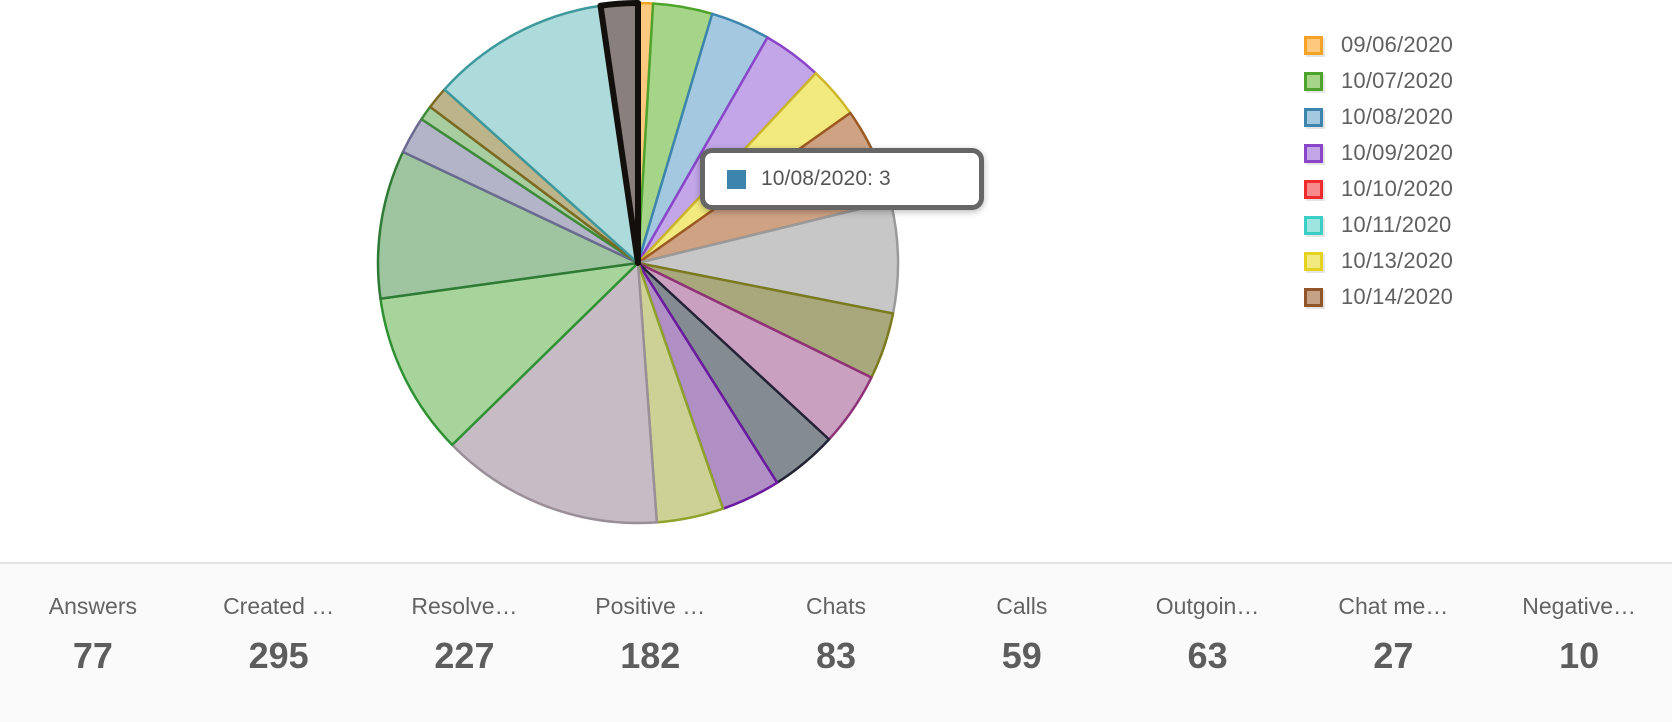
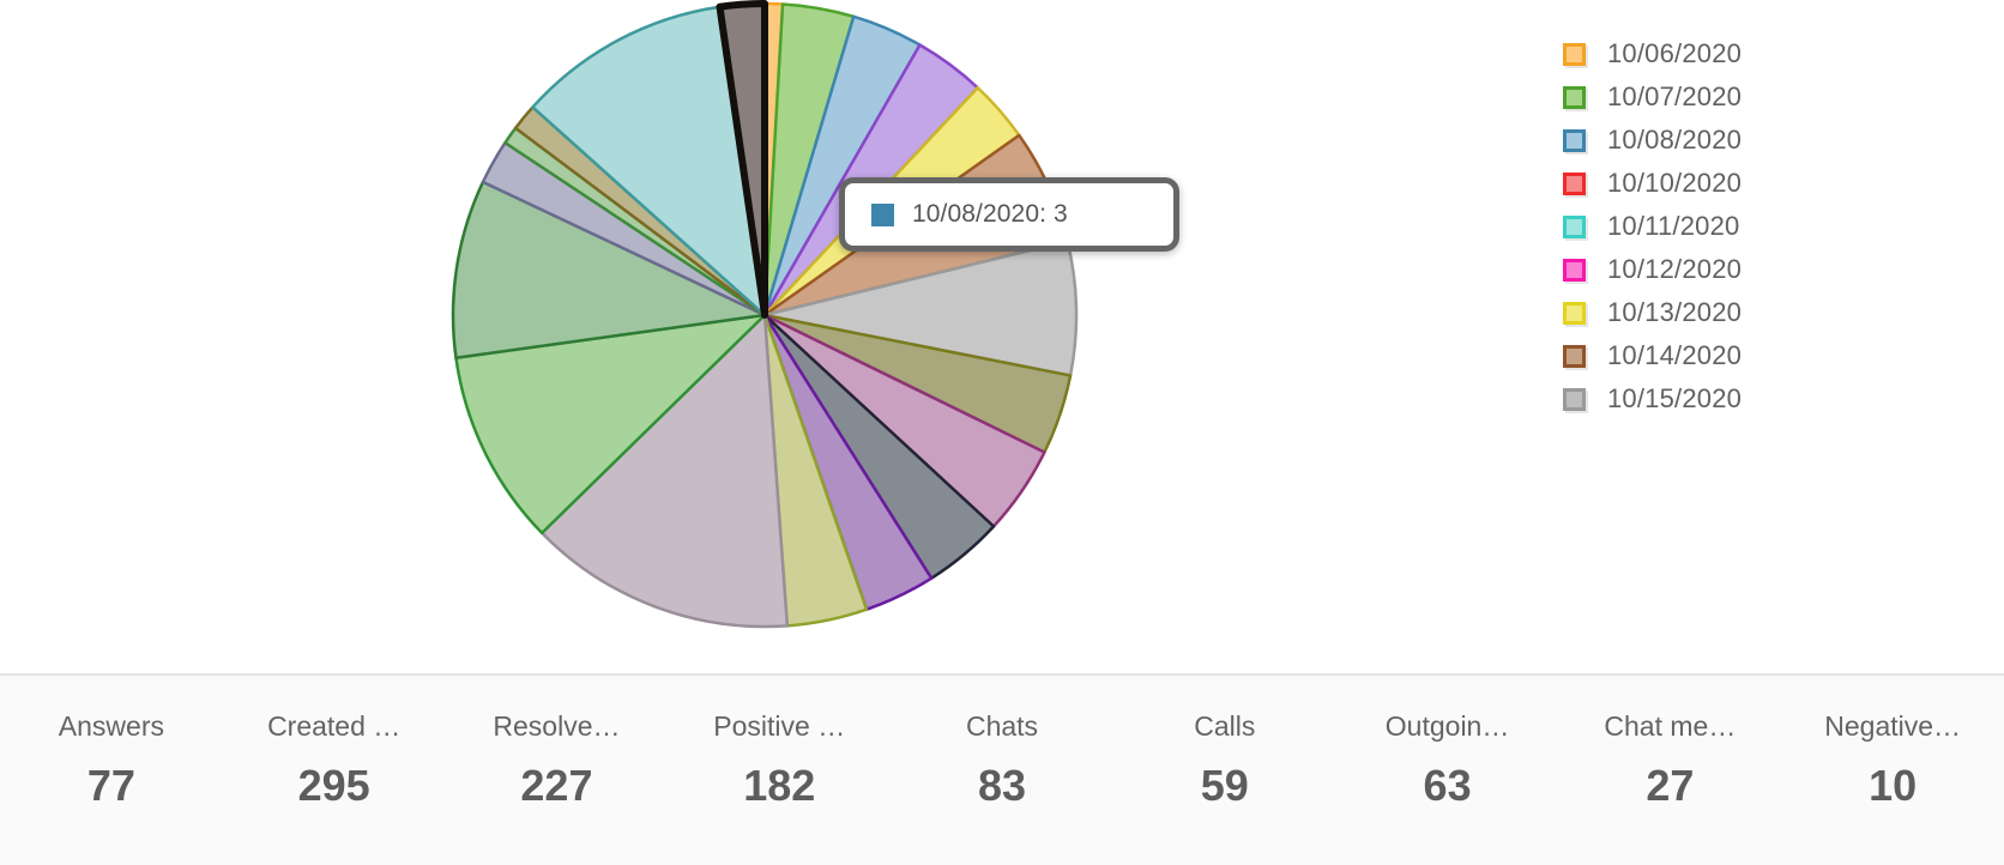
  10/08/2020: 3
- 09/06/2020
+ 10/06/2020
  10/07/2020
  10/08/2020
- 10/09/2020
  10/10/2020
  10/11/2020
+ 10/12/2020
  10/13/2020
  10/14/2020
+ 10/15/2020
  Answers
  77
  Created …
  295
  Resolve…
  227
  Positive …
  182
  Chats
  83
  Calls
  59
  Outgoin…
  63
  Chat me…
  27
  Negative…
  10
